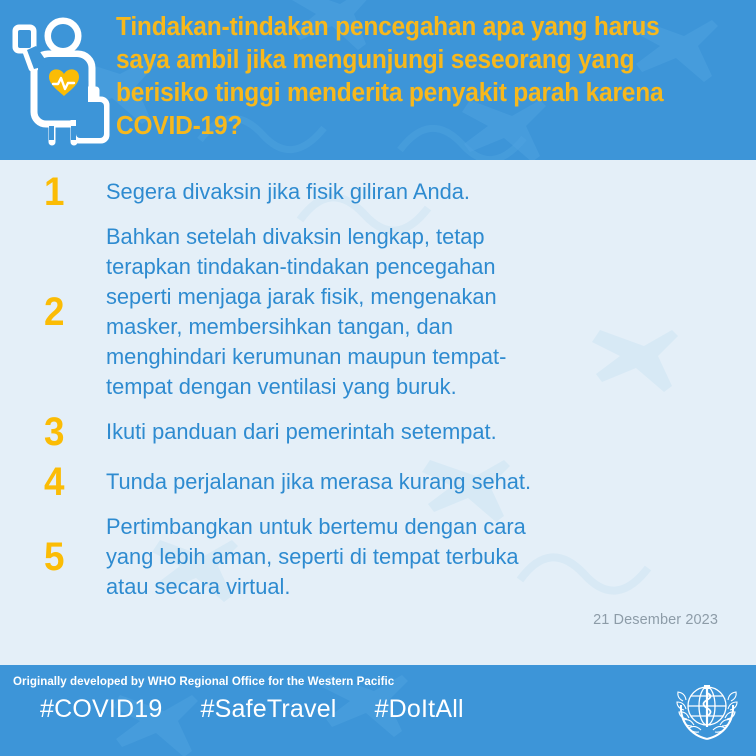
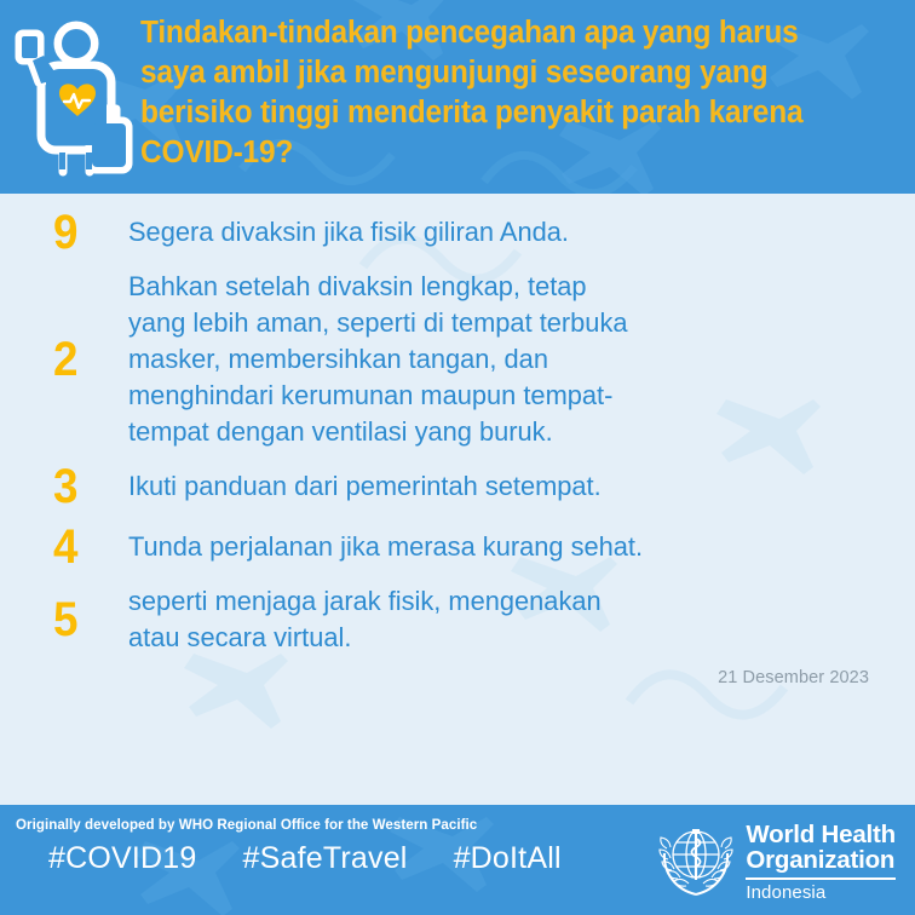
  Tindakan-tindakan pencegahan apa yang harus saya ambil jika mengunjungi seseorang yang berisiko tinggi menderita penyakit parah karena COVID-19?
- 1
+ 9
  Segera divaksin jika fisik giliran Anda.
  2
  Bahkan setelah divaksin lengkap, tetap
- terapkan tindakan-tindakan pencegahan
- seperti menjaga jarak fisik, mengenakan
+ yang lebih aman, seperti di tempat terbuka
  masker, membersihkan tangan, dan
  menghindari kerumunan maupun tempat-
  tempat dengan ventilasi yang buruk.
  3
  Ikuti panduan dari pemerintah setempat.
  4
  Tunda perjalanan jika merasa kurang sehat.
  5
- Pertimbangkan untuk bertemu dengan cara
- yang lebih aman, seperti di tempat terbuka
+ seperti menjaga jarak fisik, mengenakan
  atau secara virtual.
  21 Desember 2023
  Originally developed by WHO Regional Office for the Western Pacific
  #COVID19
  #SafeTravel
  #DoItAll
+ World Health
+ Organization
+ Indonesia
